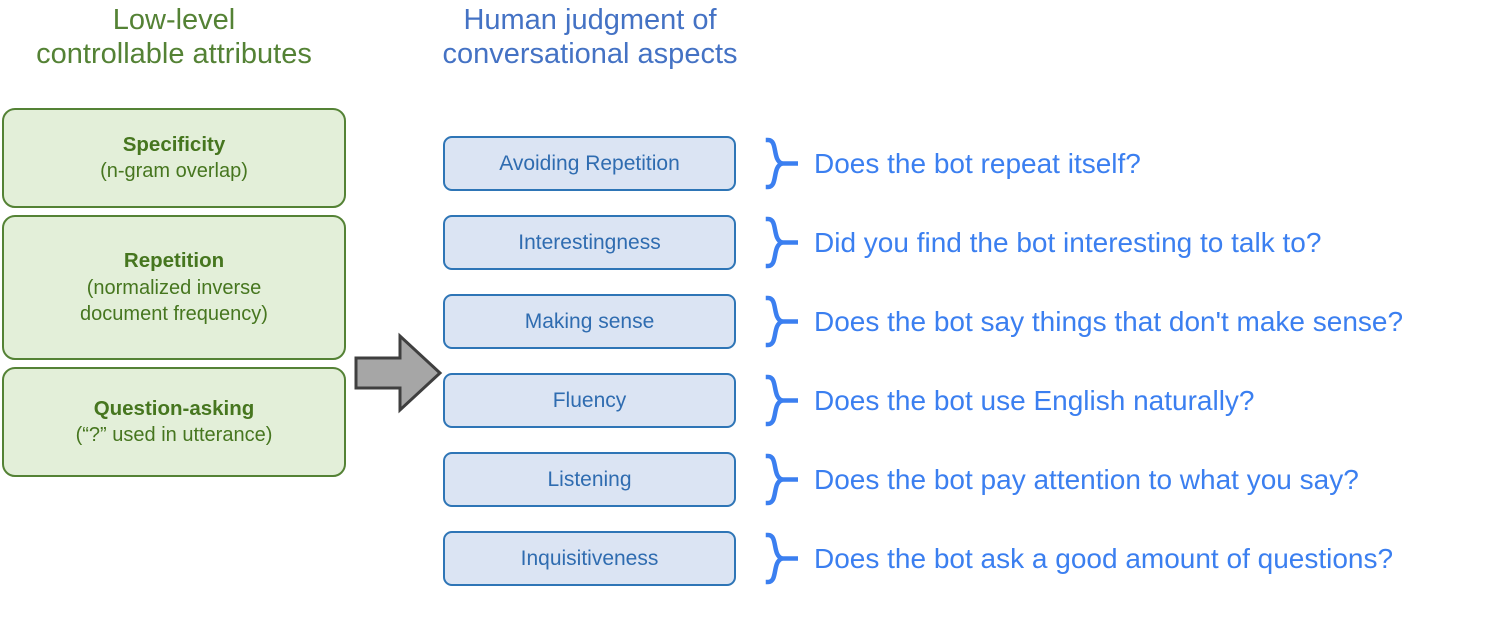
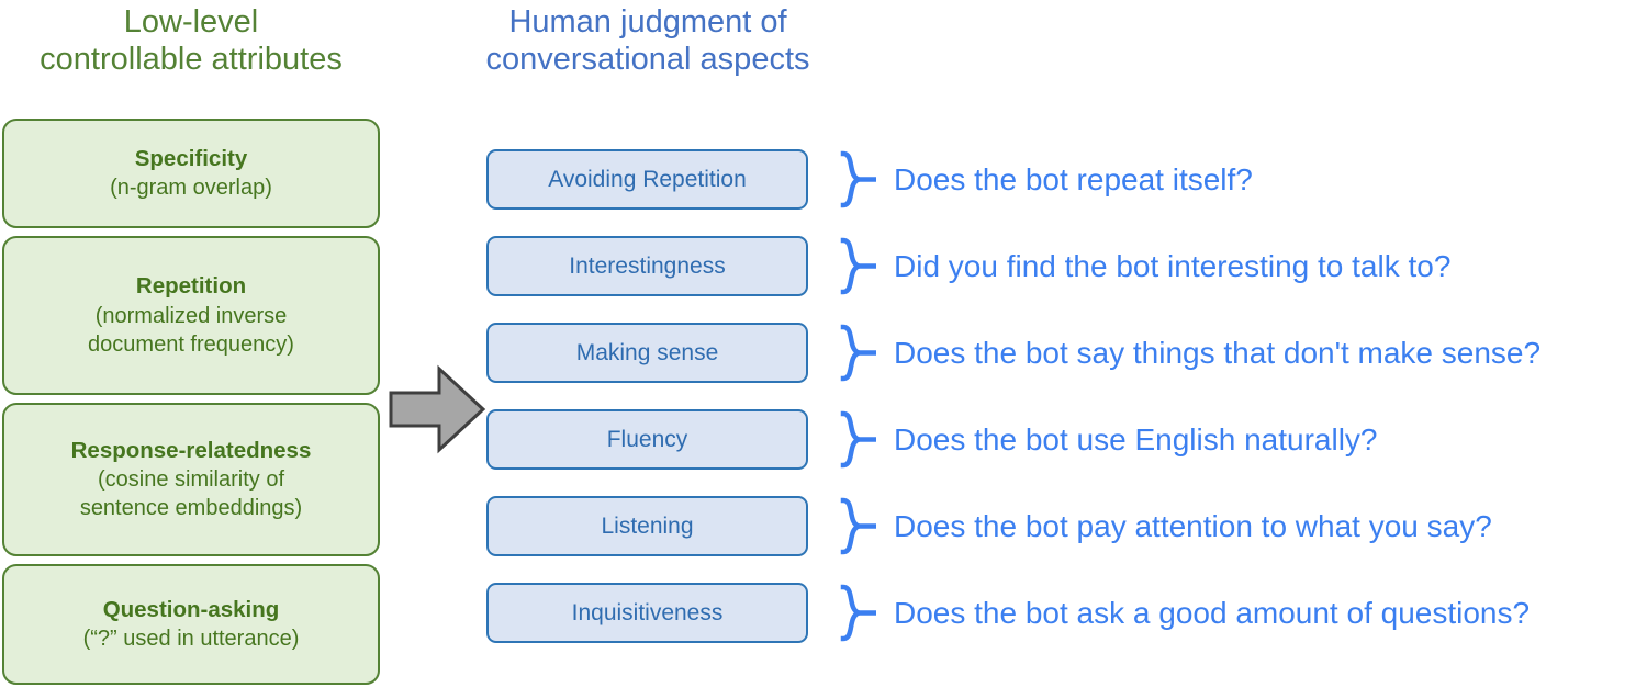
  Low-level
  controllable attributes
  Human judgment of
  conversational aspects
  Specificity
  (n-gram overlap)
  Repetition
  (normalized inverse
  document frequency)
+ Response-relatedness
+ (cosine similarity of
+ sentence embeddings)
  Question-asking
  (“?” used in utterance)
  Avoiding Repetition
  Does the bot repeat itself?
  Interestingness
  Did you find the bot interesting to talk to?
  Making sense
  Does the bot say things that don't make sense?
  Fluency
  Does the bot use English naturally?
  Listening
  Does the bot pay attention to what you say?
  Inquisitiveness
  Does the bot ask a good amount of questions?
